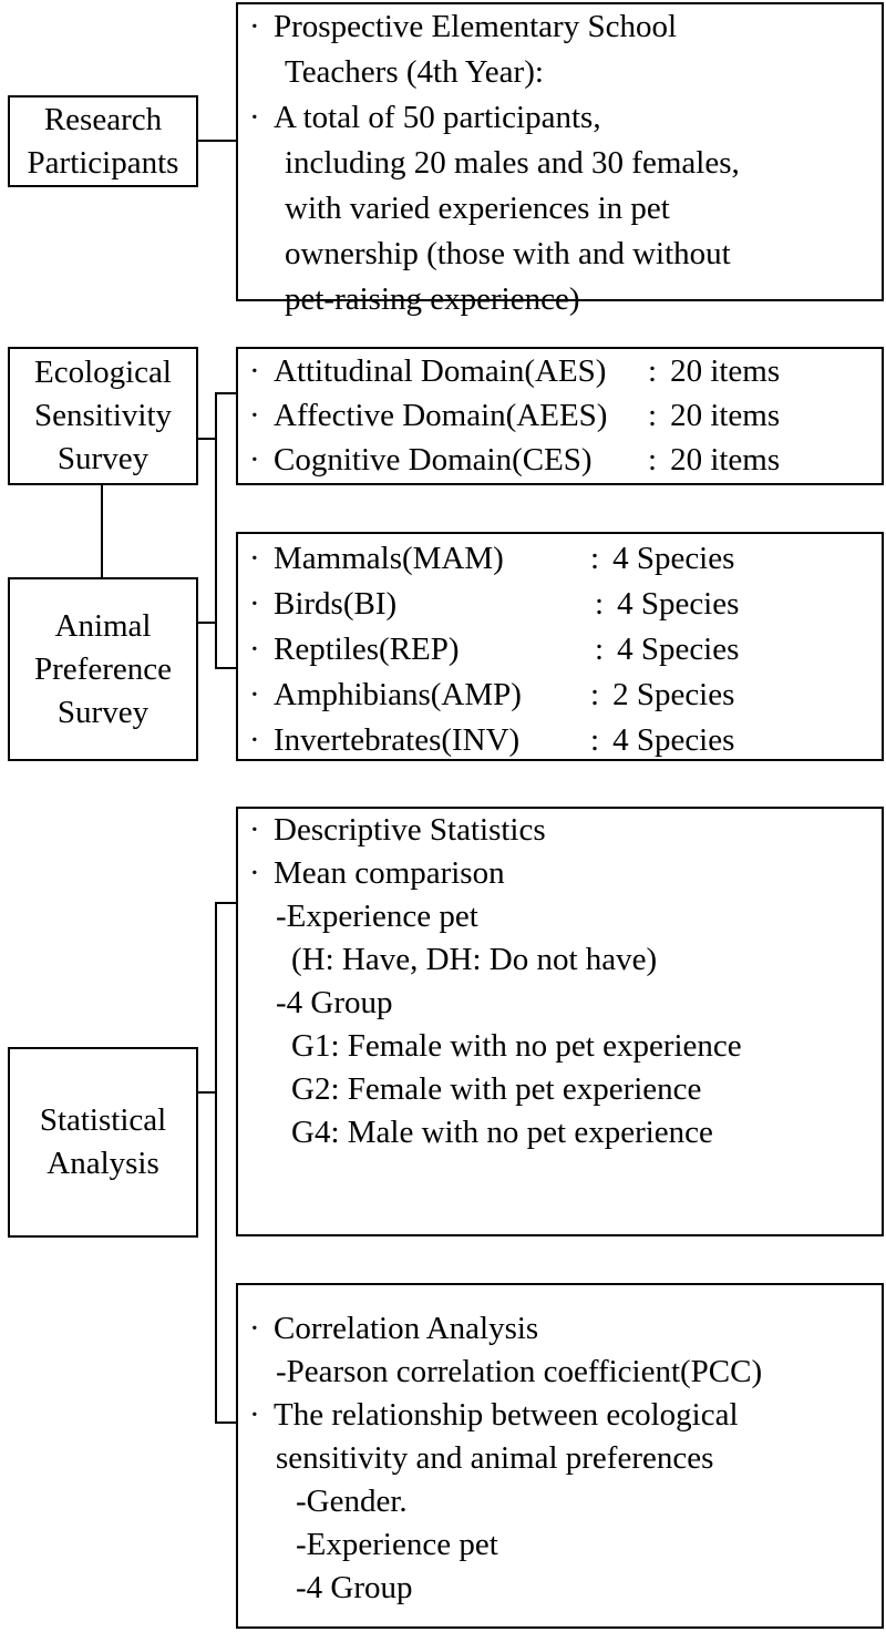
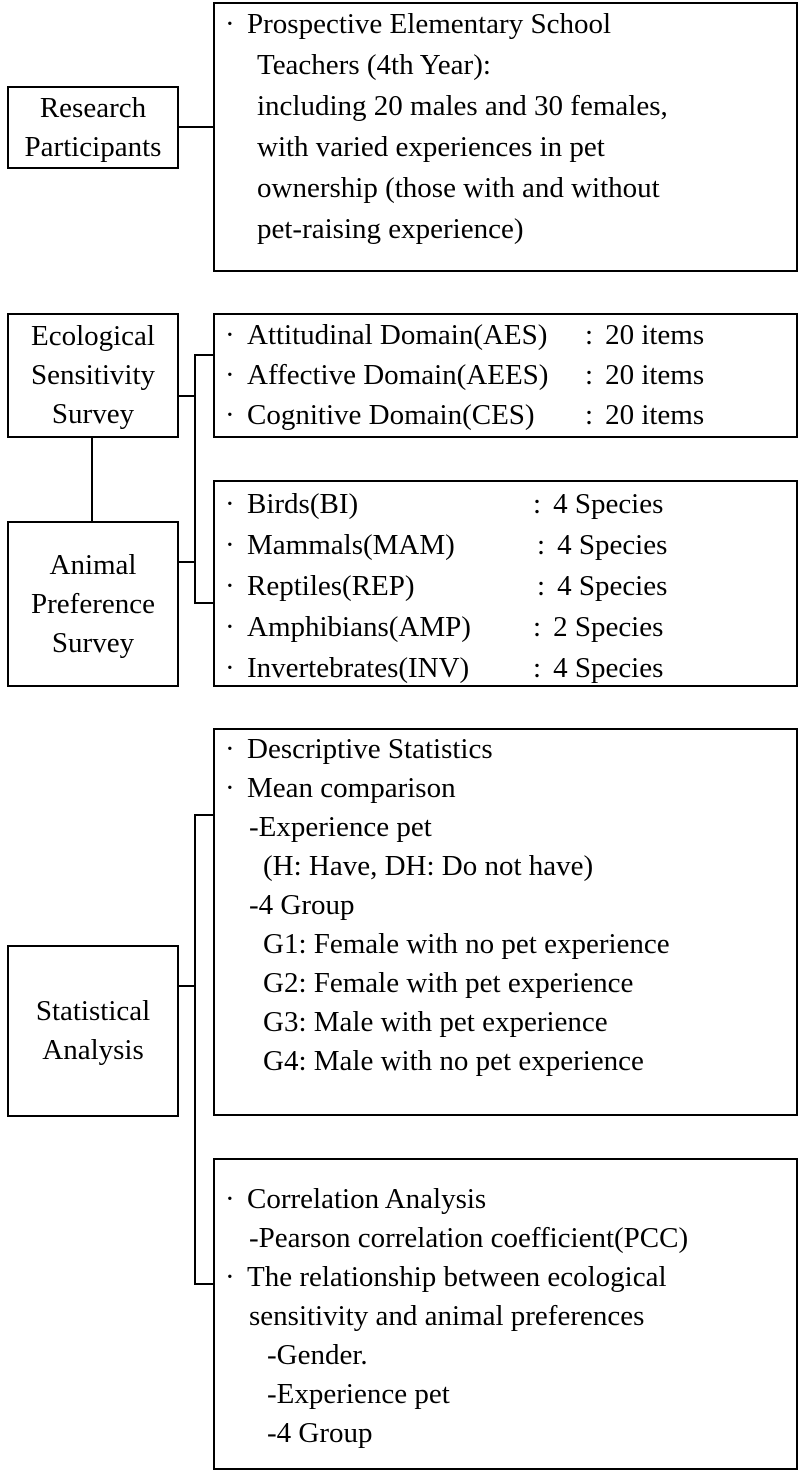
  Research
  Participants
  · Prospective Elementary School
  Teachers (4th Year):
- · A total of 50 participants,
  including 20 males and 30 females,
  with varied experiences in pet
  ownership (those with and without
  pet-raising experience)
  Ecological
  Sensitivity
  Survey
  Animal
  Preference
  Survey
  ·
  Attitudinal Domain(AES)
  :
  20 items
  ·
  Affective Domain(AEES)
  :
  20 items
  ·
  Cognitive Domain(CES)
  :
  20 items
  ·
- Mammals(MAM)
+ Birds(BI)
  :
  4 Species
  ·
- Birds(BI)
+ Mammals(MAM)
  :
  4 Species
  ·
  Reptiles(REP)
  :
  4 Species
  ·
  Amphibians(AMP)
  :
  2 Species
  ·
  Invertebrates(INV)
  :
  4 Species
  Statistical
  Analysis
  · Descriptive Statistics
  · Mean comparison
  -Experience pet
  (H: Have, DH: Do not have)
  -4 Group
  G1: Female with no pet experience
  G2: Female with pet experience
+ G3: Male with pet experience
  G4: Male with no pet experience
  · Correlation Analysis
  -Pearson correlation coefficient(PCC)
  · The relationship between ecological
  sensitivity and animal preferences
  -Gender.
  -Experience pet
  -4 Group
